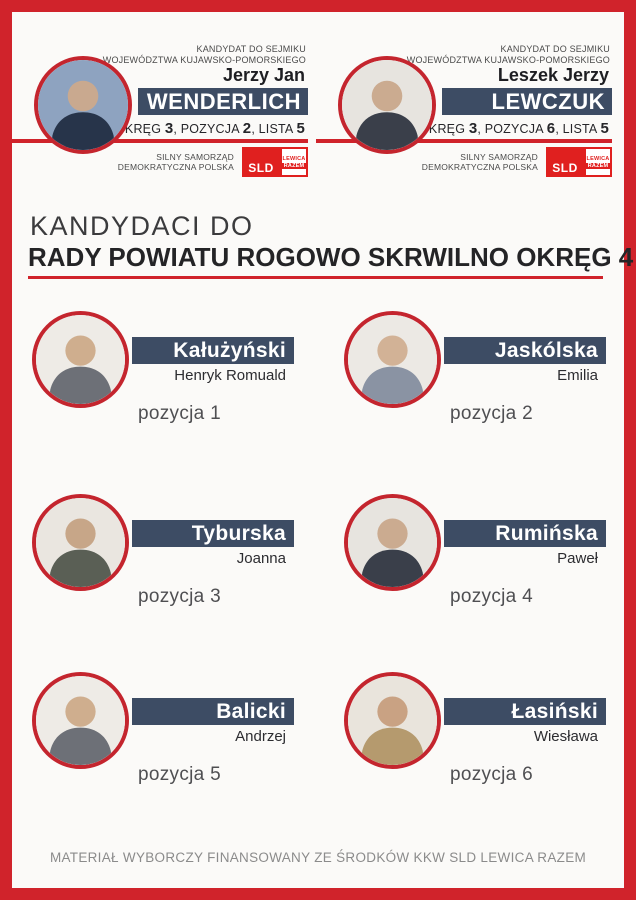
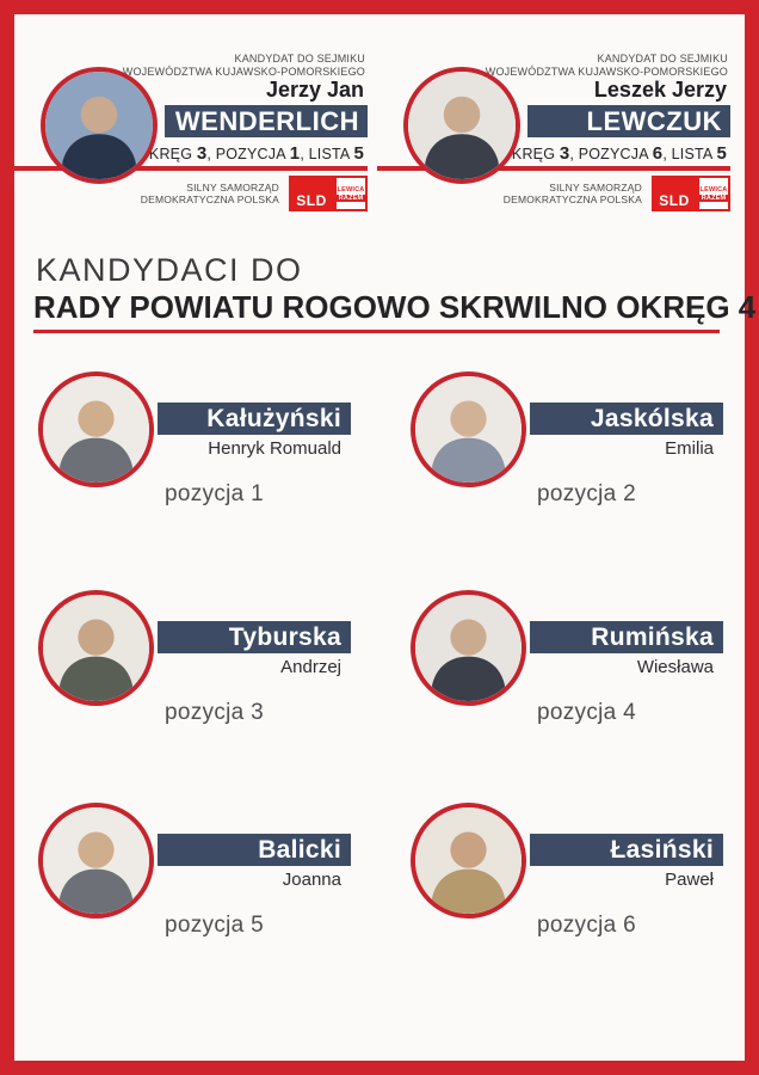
  KANDYDAT DO SEJMIKU
  WOJEWÓDZTWA KUJAWSKO-POMORSKIEGO
  Jerzy Jan
  WENDERLICH
- KRĘG 3, POZYCJA 2, LISTA 5
+ KRĘG 3, POZYCJA 1, LISTA 5
  SILNY SAMORZĄD
  DEMOKRATYCZNA POLSKA
  SLD
  KANDYDAT DO SEJMIKU
  WOJEWÓDZTWA KUJAWSKO-POMORSKIEGO
  Leszek Jerzy
  LEWCZUK
  KRĘG 3, POZYCJA 6, LISTA 5
  SILNY SAMORZĄD
  DEMOKRATYCZNA POLSKA
  SLD
  KANDYDACI DO
  RADY POWIATU ROGOWO SKRWILNO OKRĘG 4
  Kałużyński
  Henryk Romuald
  pozycja 1
  Jaskólska
  Emilia
  pozycja 2
  Tyburska
- Joanna
+ Andrzej
  pozycja 3
  Rumińska
- Paweł
+ Wiesława
  pozycja 4
  Balicki
- Andrzej
+ Joanna
  pozycja 5
  Łasiński
- Wiesława
+ Paweł
  pozycja 6
- MATERIAŁ WYBORCZY FINANSOWANY ZE ŚRODKÓW KKW SLD LEWICA RAZEM
